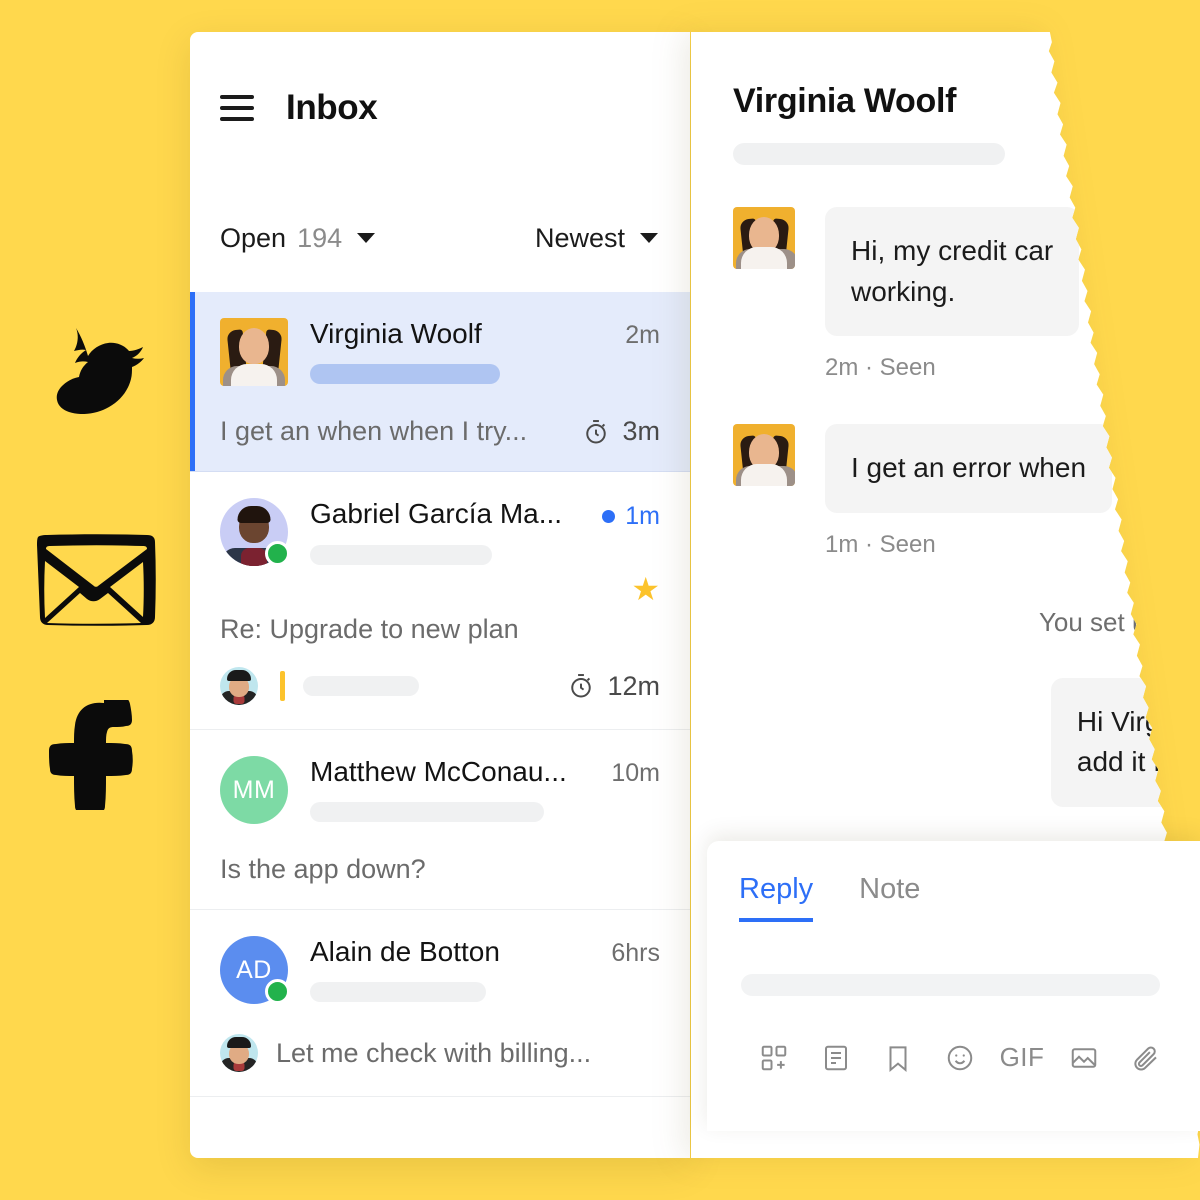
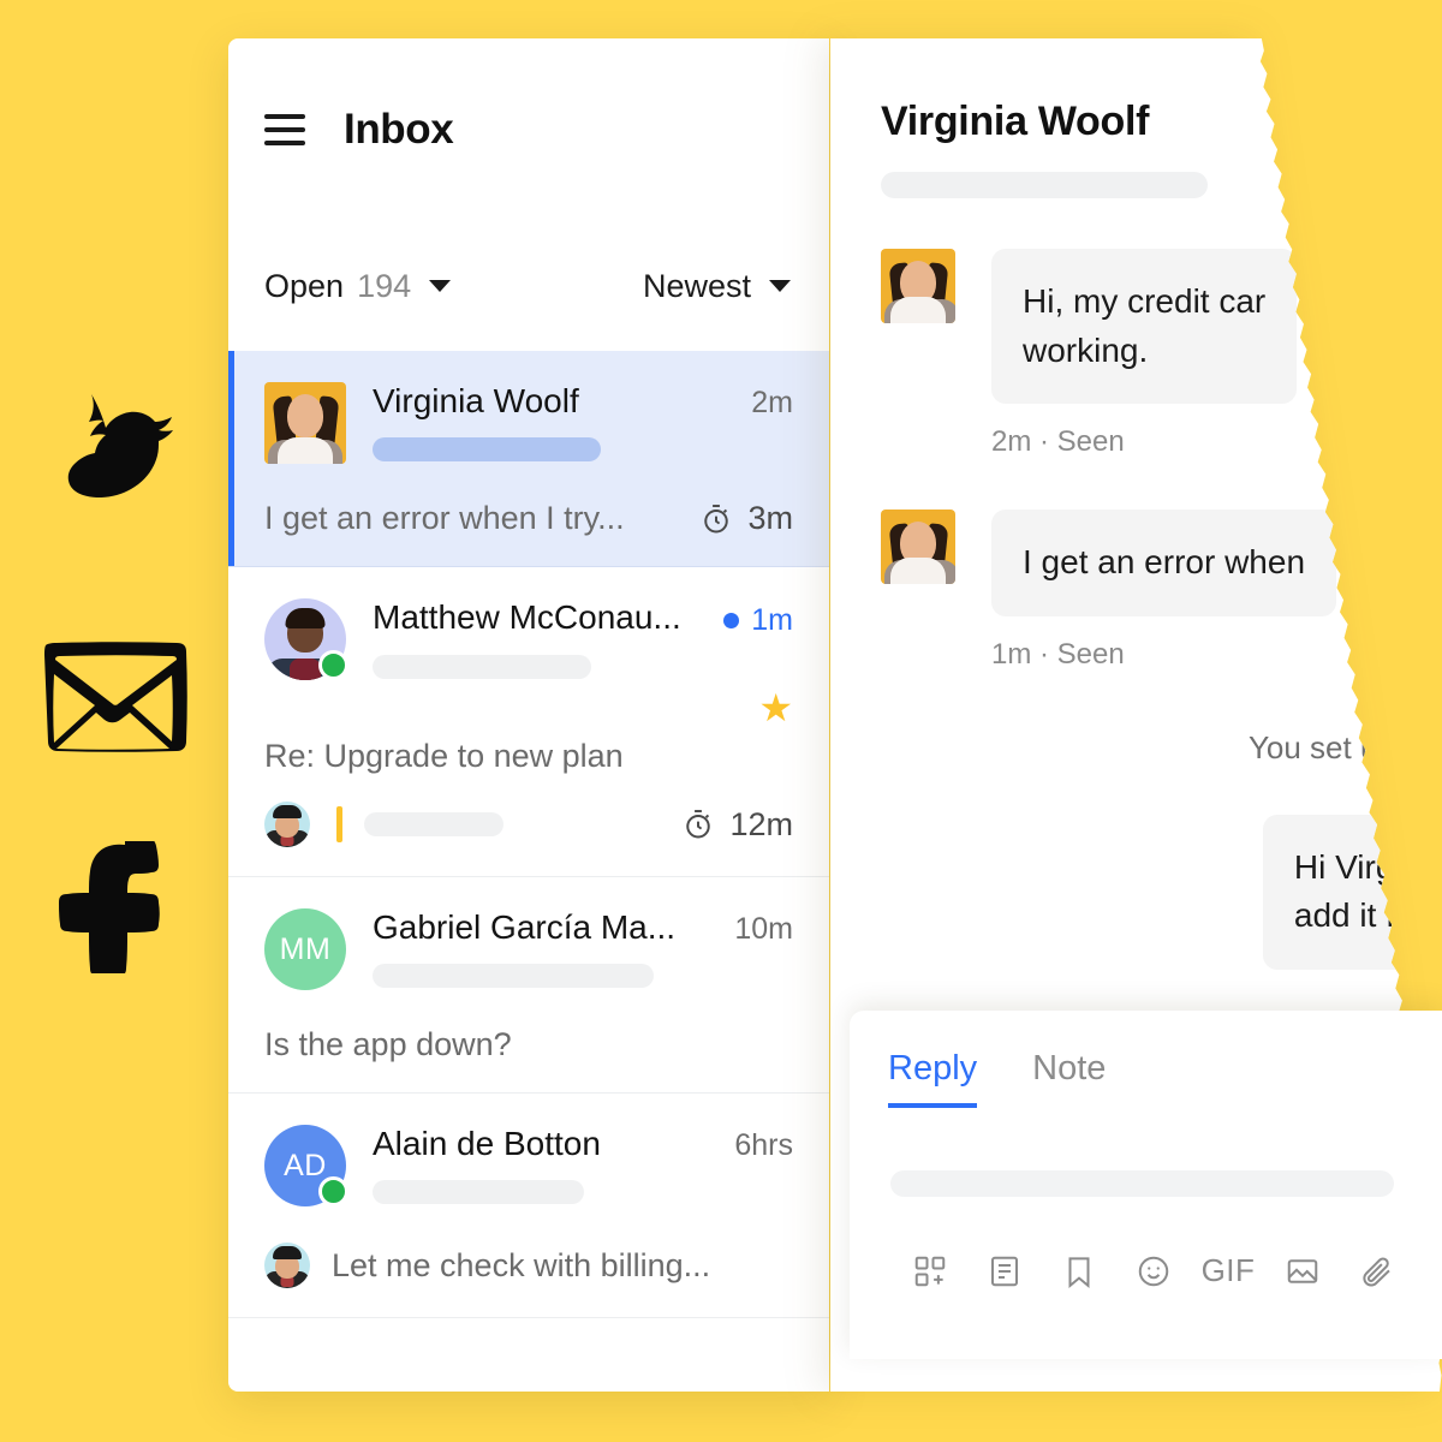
  Inbox
  Open
  194
  Newest
  Virginia Woolf
  2m
- I get an when when I try...
+ I get an error when I try...
  3m
- Gabriel García Ma...
+ Matthew McConau...
  1m
  ★
  Re: Upgrade to new plan
  12m
  MM
- Matthew McConau...
+ Gabriel García Ma...
  10m
  Is the app down?
  AD
  Alain de Botton
  6hrs
  Let me check with billing...
  Virginia Woolf
  Hi, my credit car
  working.
  2m · Seen
  I get an error when
  1m · Seen
  Reply
  Note
  GIF
